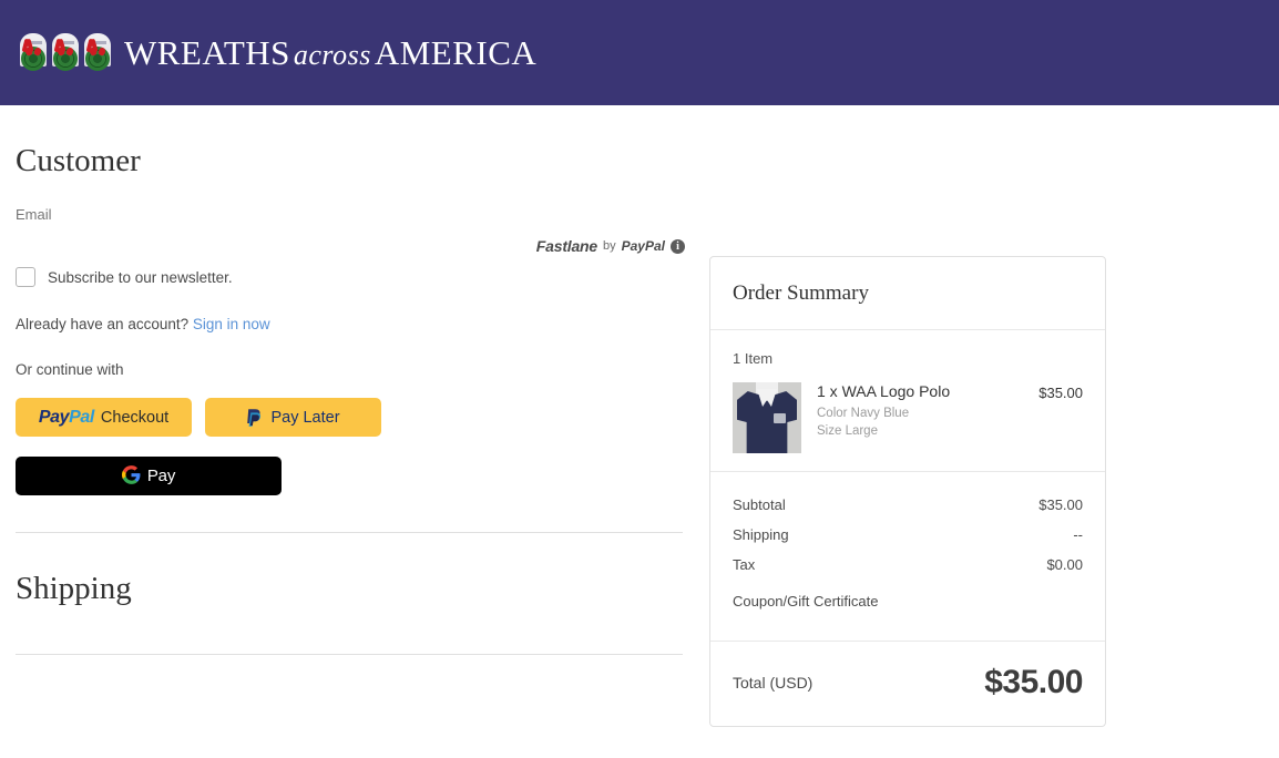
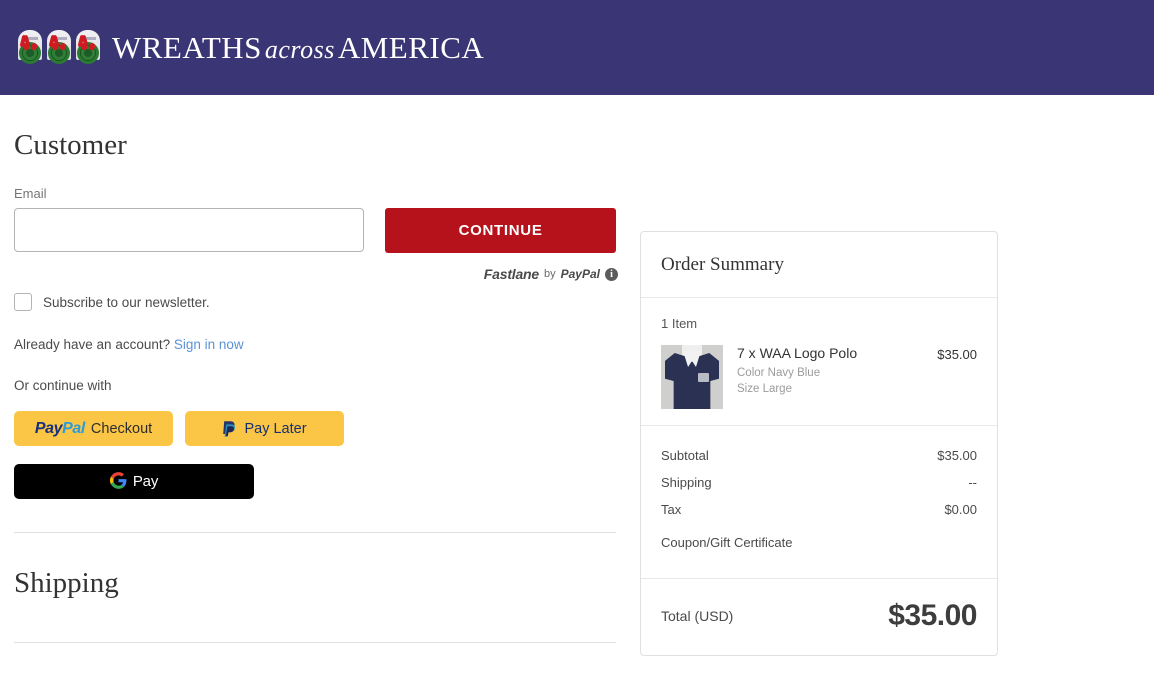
  WREATHSacrossAMERICA
  Customer
  Email
+ CONTINUE
  Fastlane
  by
  PayPal
  i
  Subscribe to our newsletter.
  Already have an account? Sign in now
  Or continue with
  PayPal
  Checkout
  Pay Later
  Pay
  Shipping
  Order Summary
  1 Item
- 1 x WAA Logo Polo
+ 7 x WAA Logo Polo
  Color Navy Blue
  Size Large
  $35.00
  Subtotal
  $35.00
  Shipping
  --
  Tax
  $0.00
  Coupon/Gift Certificate
  Total (USD)
  $35.00
